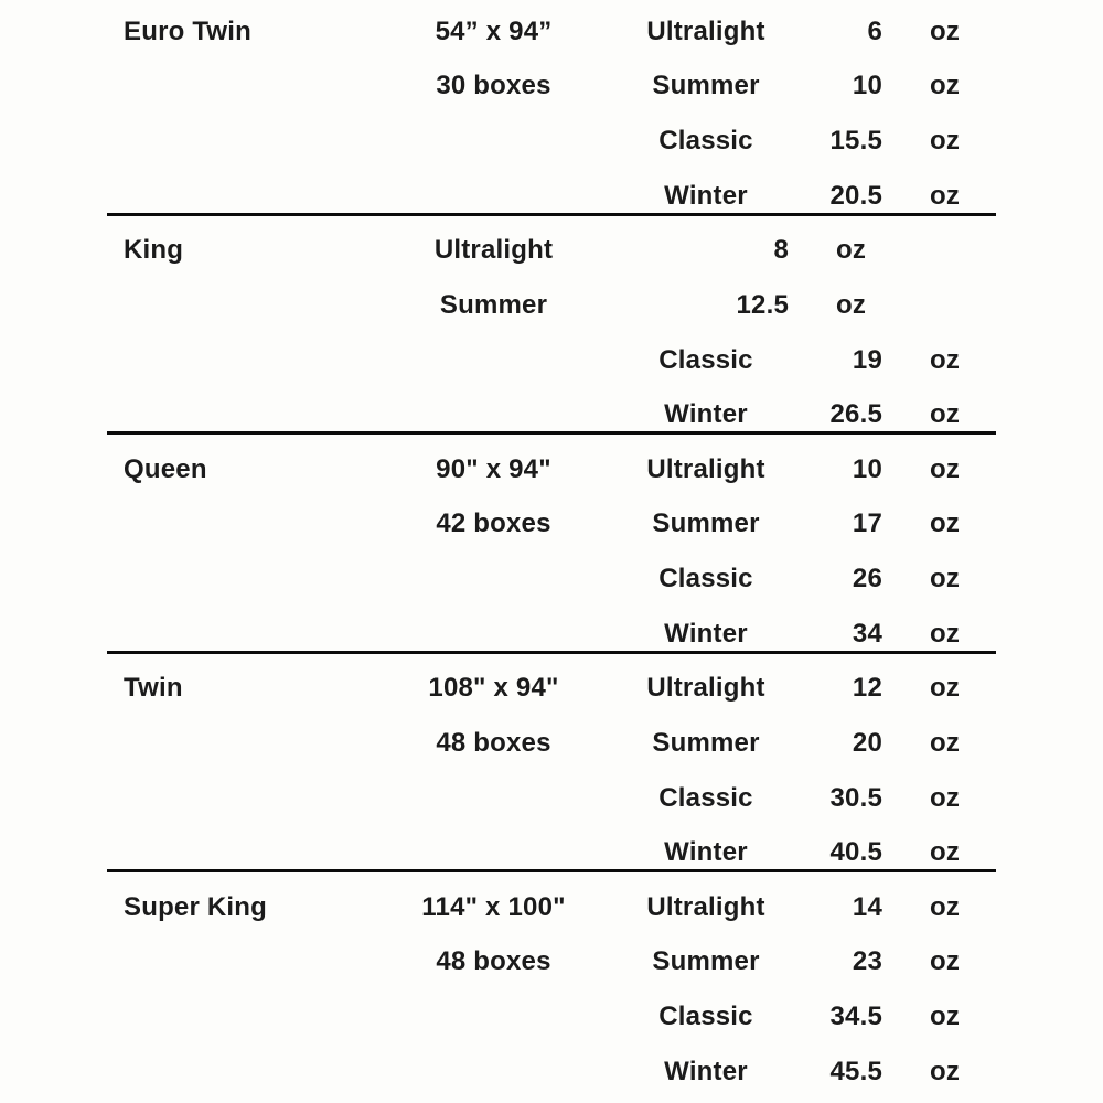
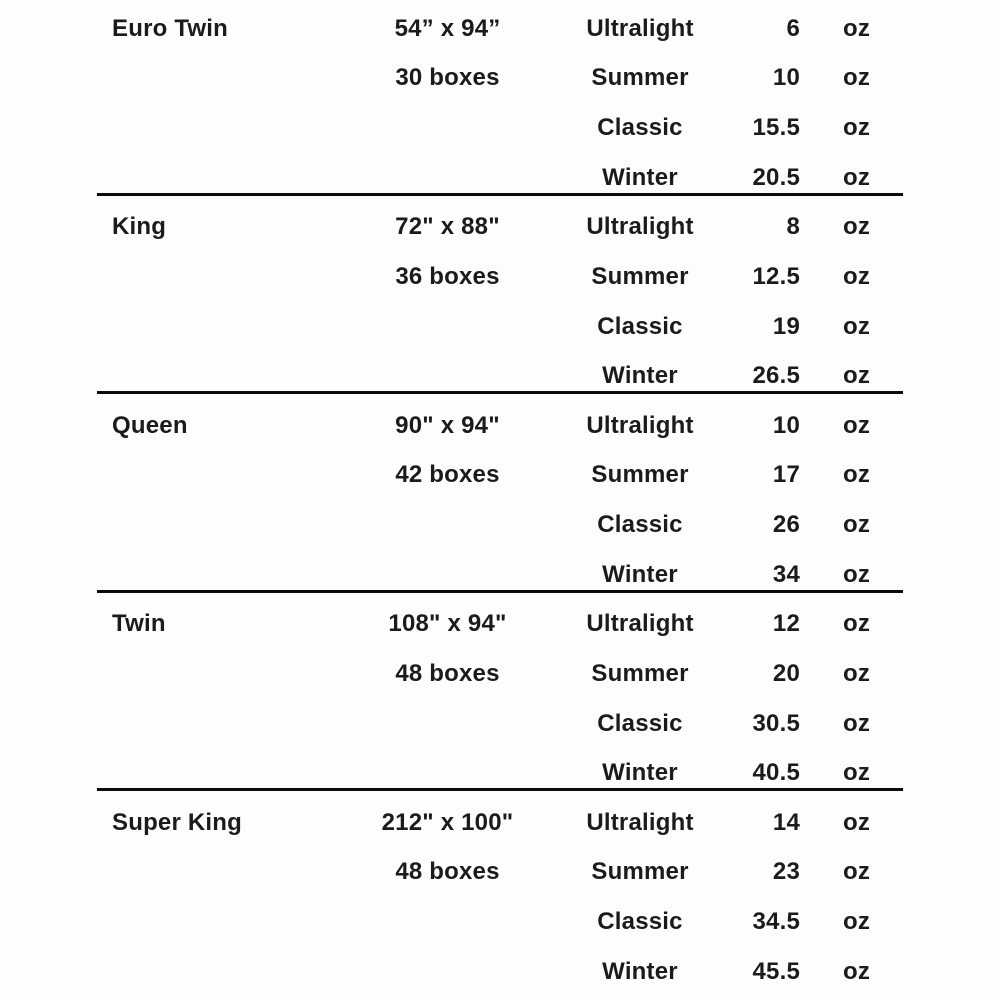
  Euro Twin
  54” x 94”
  Ultralight
  6
  oz
  30 boxes
  Summer
  10
  oz
  Classic
  15.5
  oz
  Winter
  20.5
  oz
  King
+ 72" x 88"
  Ultralight
  8
  oz
+ 36 boxes
  Summer
  12.5
  oz
  Classic
  19
  oz
  Winter
  26.5
  oz
  Queen
  90" x 94"
  Ultralight
  10
  oz
  42 boxes
  Summer
  17
  oz
  Classic
  26
  oz
  Winter
  34
  oz
  Twin
  108" x 94"
  Ultralight
  12
  oz
  48 boxes
  Summer
  20
  oz
  Classic
  30.5
  oz
  Winter
  40.5
  oz
  Super King
- 114" x 100"
+ 212" x 100"
  Ultralight
  14
  oz
  48 boxes
  Summer
  23
  oz
  Classic
  34.5
  oz
  Winter
  45.5
  oz
